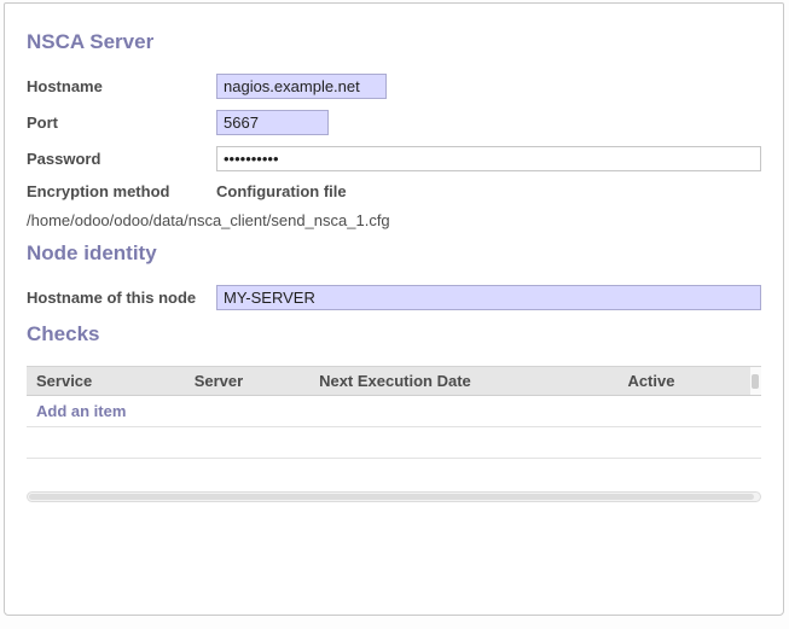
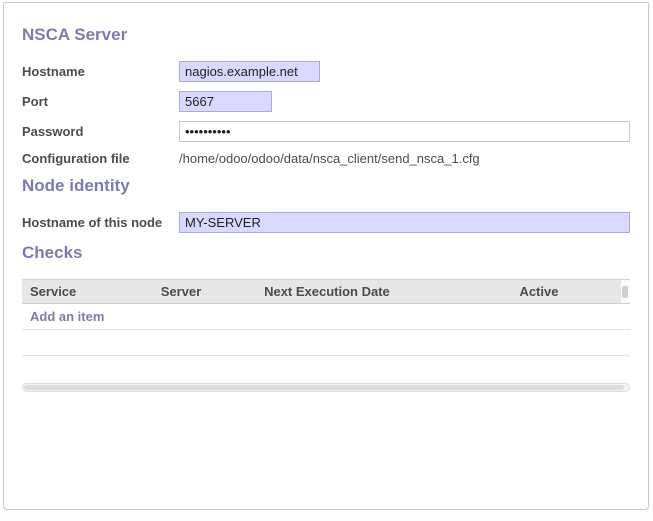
  NSCA Server
  Hostname
  nagios.example.net
  Port
  5667
  Password
  ••••••••••
- Encryption method
  Configuration file
  /home/odoo/odoo/data/nsca_client/send_nsca_1.cfg
  Node identity
  Hostname of this node
  MY-SERVER
  Checks
  Service	Server	Next Execution Date	Active
  Add an item
